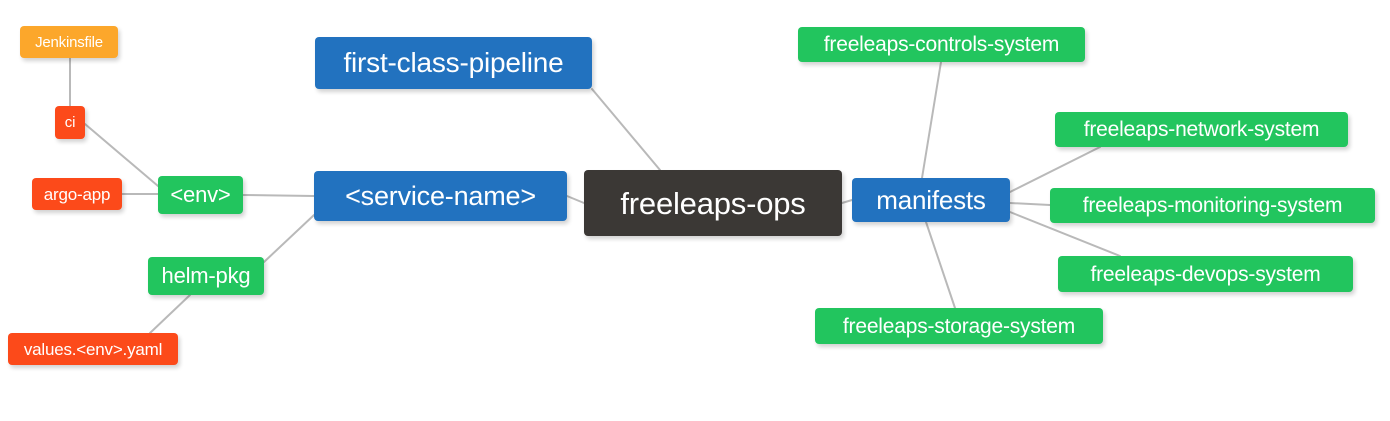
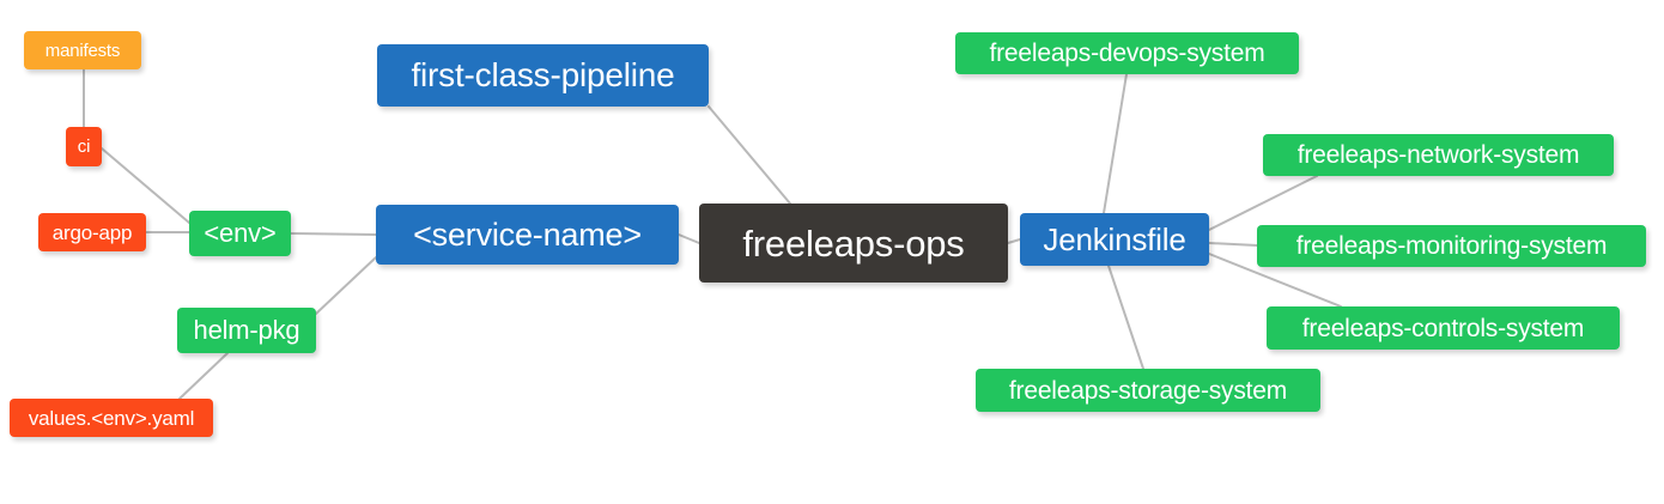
  freeleaps-ops
  <service-name>
- manifests
+ Jenkinsfile
  first-class-pipeline
  <env>
  helm-pkg
- Jenkinsfile
+ manifests
  ci
  argo-app
  values.<env>.yaml
- freeleaps-controls-system
+ freeleaps-devops-system
  freeleaps-network-system
  freeleaps-monitoring-system
- freeleaps-devops-system
+ freeleaps-controls-system
  freeleaps-storage-system
